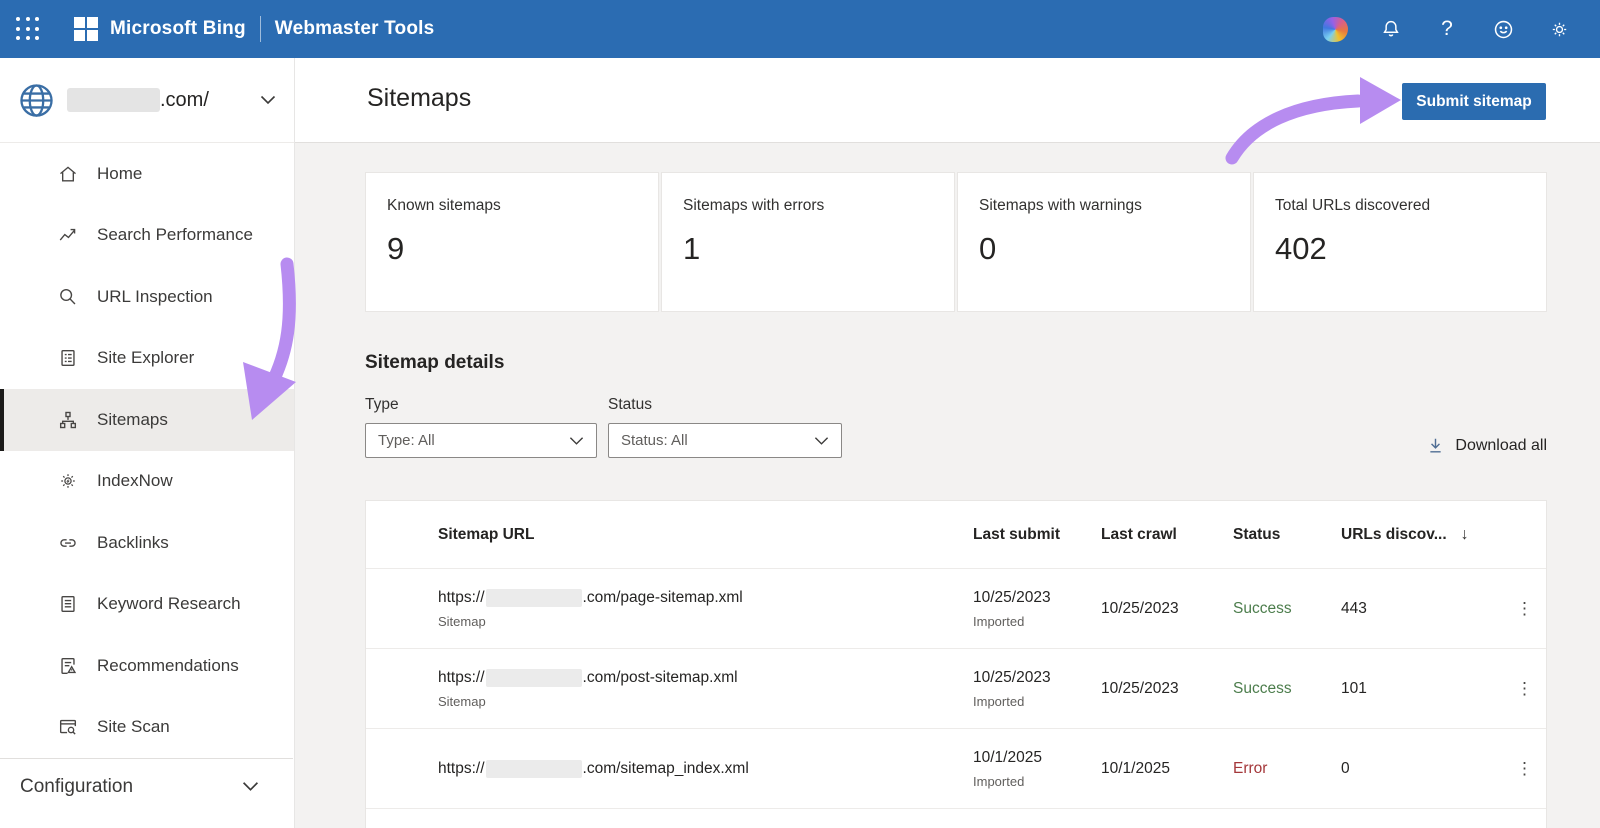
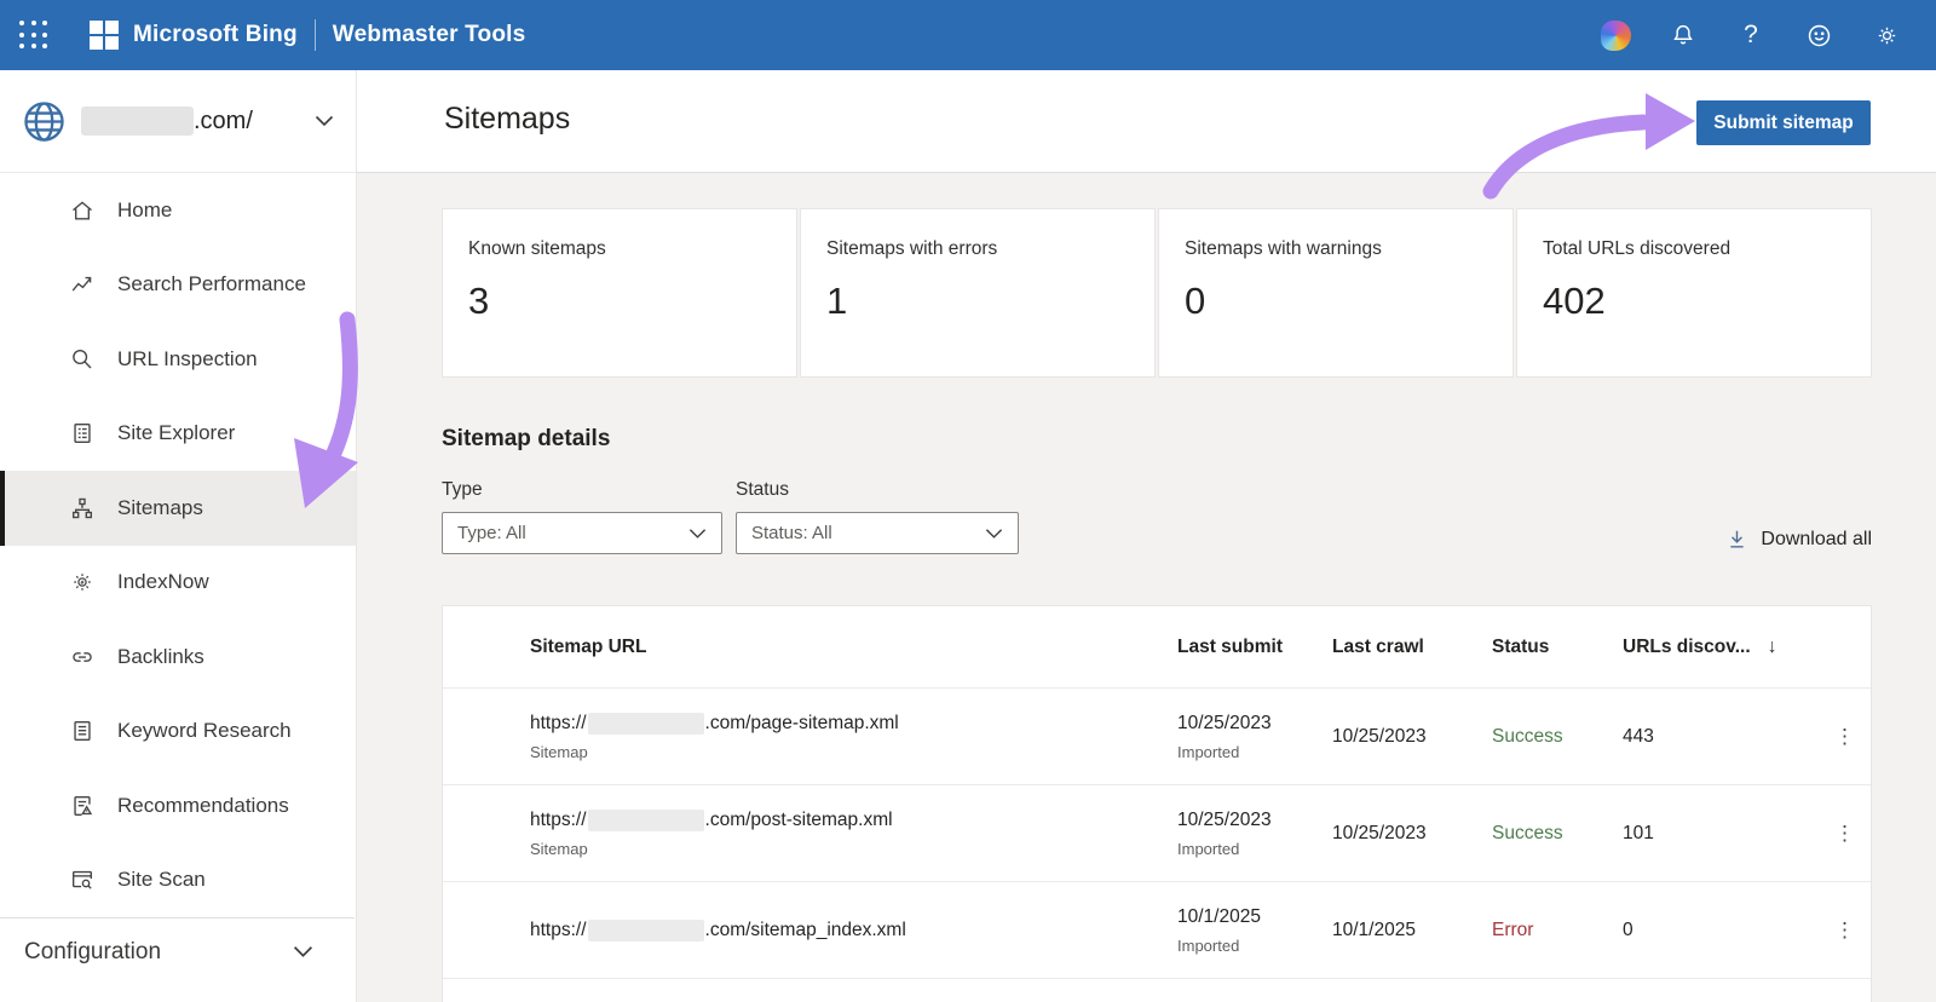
  Microsoft Bing
  Webmaster Tools
  ?
  .com/
  Home
  Search Performance
  URL Inspection
  Site Explorer
  Sitemaps
  IndexNow
  Backlinks
  Keyword Research
  Recommendations
  Site Scan
  Configuration
  Sitemaps
  Submit sitemap
  Known sitemaps
- 9
+ 3
  Sitemaps with errors
  1
  Sitemaps with warnings
  0
  Total URLs discovered
  402
  Sitemap details
  Type
  Type: All
  Status
  Status: All
  Download all
  Sitemap URL
  Last submit
  Last crawl
  Status
  URLs discov... ↓
  https://
  .com/page-sitemap.xml
  Sitemap
  10/25/2023
  Imported
  10/25/2023
  Success
  443
  ⋮
  https://
  .com/post-sitemap.xml
  Sitemap
  10/25/2023
  Imported
  10/25/2023
  Success
  101
  ⋮
  https://
  .com/sitemap_index.xml
  10/1/2025
  Imported
  10/1/2025
  Error
  0
  ⋮
